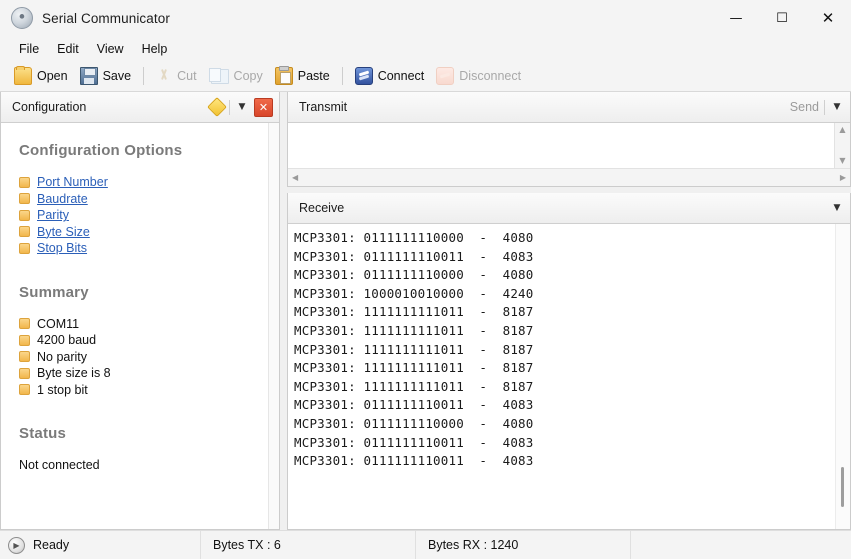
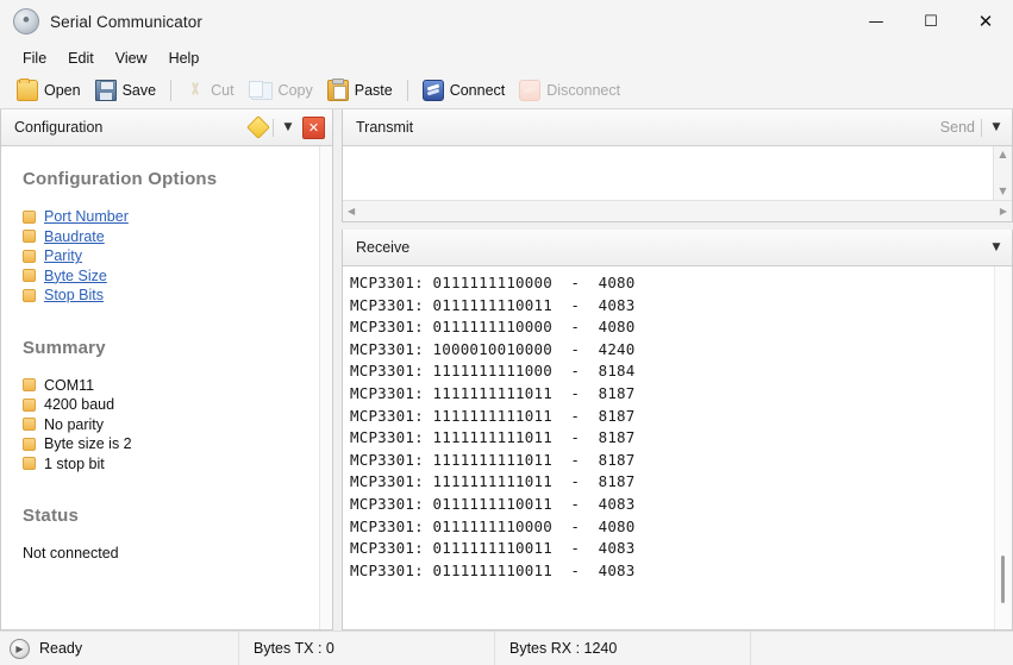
  ⚫
  Serial Communicator
  —
  ☐
  ✕
  File
  Edit
  View
  Help
  Open
  Save
  Cut
  Copy
  Paste
  Connect
  Disconnect
  Configuration
  ▼
  ✕
  Configuration Options
  Port Number
  Baudrate
  Parity
  Byte Size
  Stop Bits
  Summary
  COM11
  4200 baud
  No parity
- Byte size is 8
+ Byte size is 2
  1 stop bit
  Status
  Not connected
  Transmit
  Send
  ▼
  ▲
  ▼
  ◀
  ▶
  Receive
  ▼
  MCP3301: 0111111110000 - 4080
  MCP3301: 0111111110011 - 4083
  MCP3301: 0111111110000 - 4080
  MCP3301: 1000010010000 - 4240
+ MCP3301: 1111111111000 - 8184
  MCP3301: 1111111111011 - 8187
  MCP3301: 1111111111011 - 8187
  MCP3301: 1111111111011 - 8187
  MCP3301: 1111111111011 - 8187
  MCP3301: 1111111111011 - 8187
  MCP3301: 0111111110011 - 4083
  MCP3301: 0111111110000 - 4080
  MCP3301: 0111111110011 - 4083
  MCP3301: 0111111110011 - 4083
  ▶
  Ready
- Bytes TX : 6
+ Bytes TX : 0
  Bytes RX : 1240
